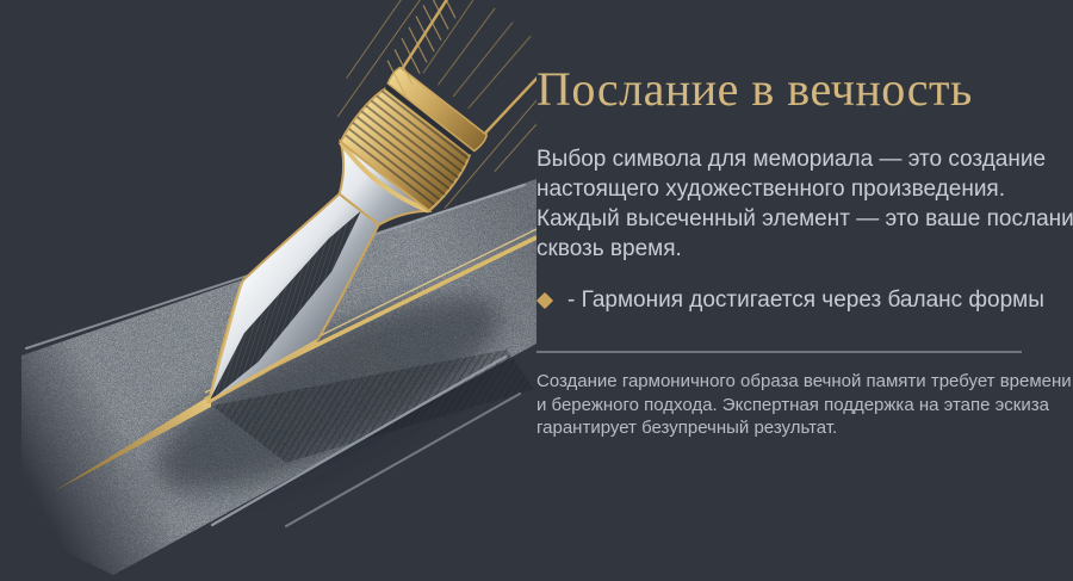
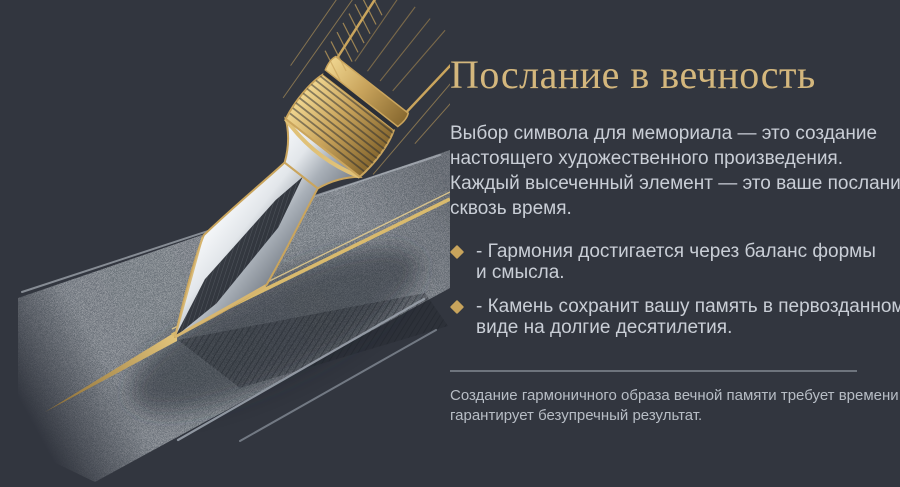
  Послание в вечность
  Выбор символа для мемориала — это создание
  настоящего художественного произведения.
  Каждый высеченный элемент — это ваше послани
  сквозь время.
  - Гармония достигается через баланс формы
+ и смысла.
+ - Камень сохранит вашу память в первозданном
+ виде на долгие десятилетия.
  Создание гармоничного образа вечной памяти требует времени
- и бережного подхода. Экспертная поддержка на этапе эскиза
  гарантирует безупречный результат.
